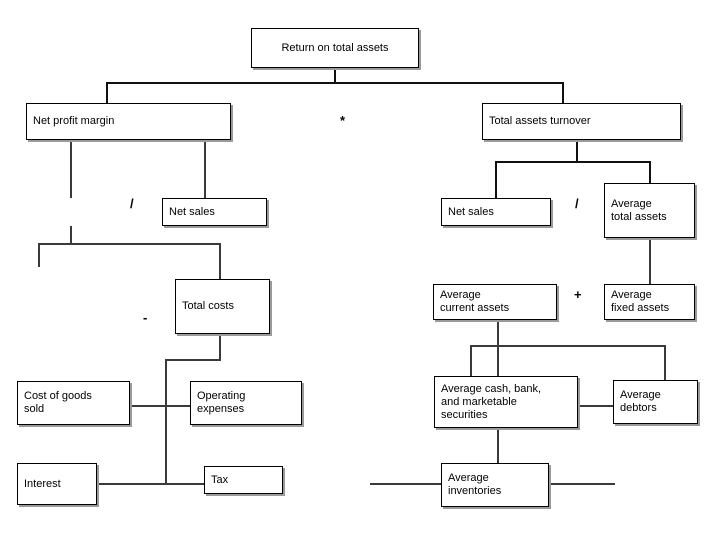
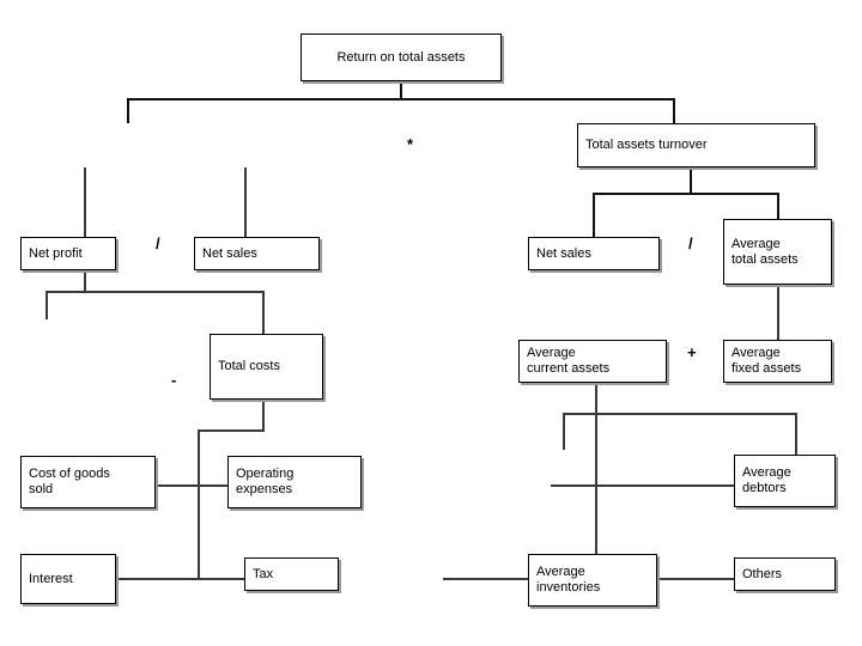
  Return on total assets
- Net profit margin
  Total assets turnover
  *
+ Net profit
  /
  Net sales
  Net sales
  /
  Average
  total assets
  -
  Total costs
  Average
  current assets
  +
  Average
  fixed assets
  Cost of goods
  sold
  Operating
  expenses
- Average cash, bank,
- and marketable
- securities
  Average
  debtors
  Interest
  Tax
  Average
  inventories
+ Others
